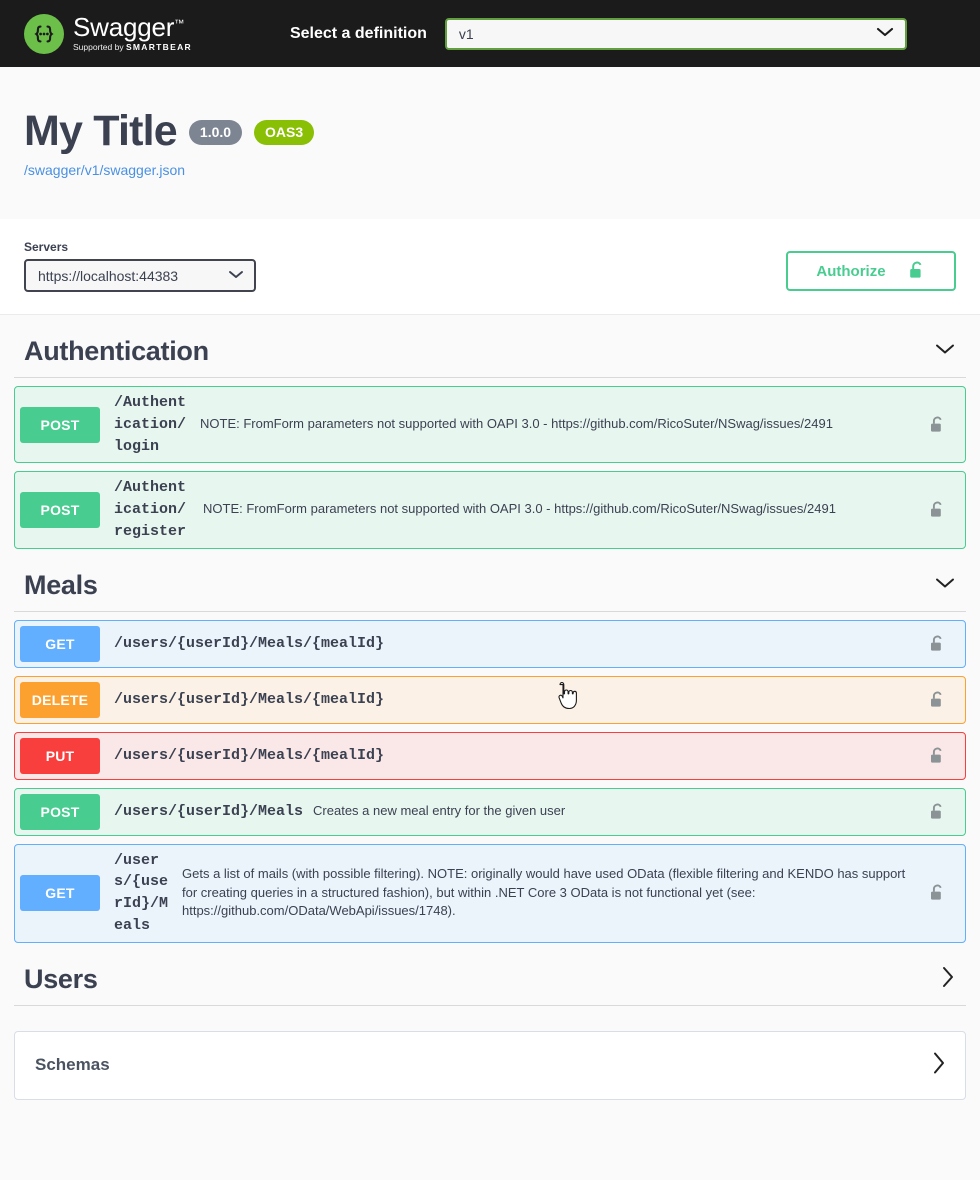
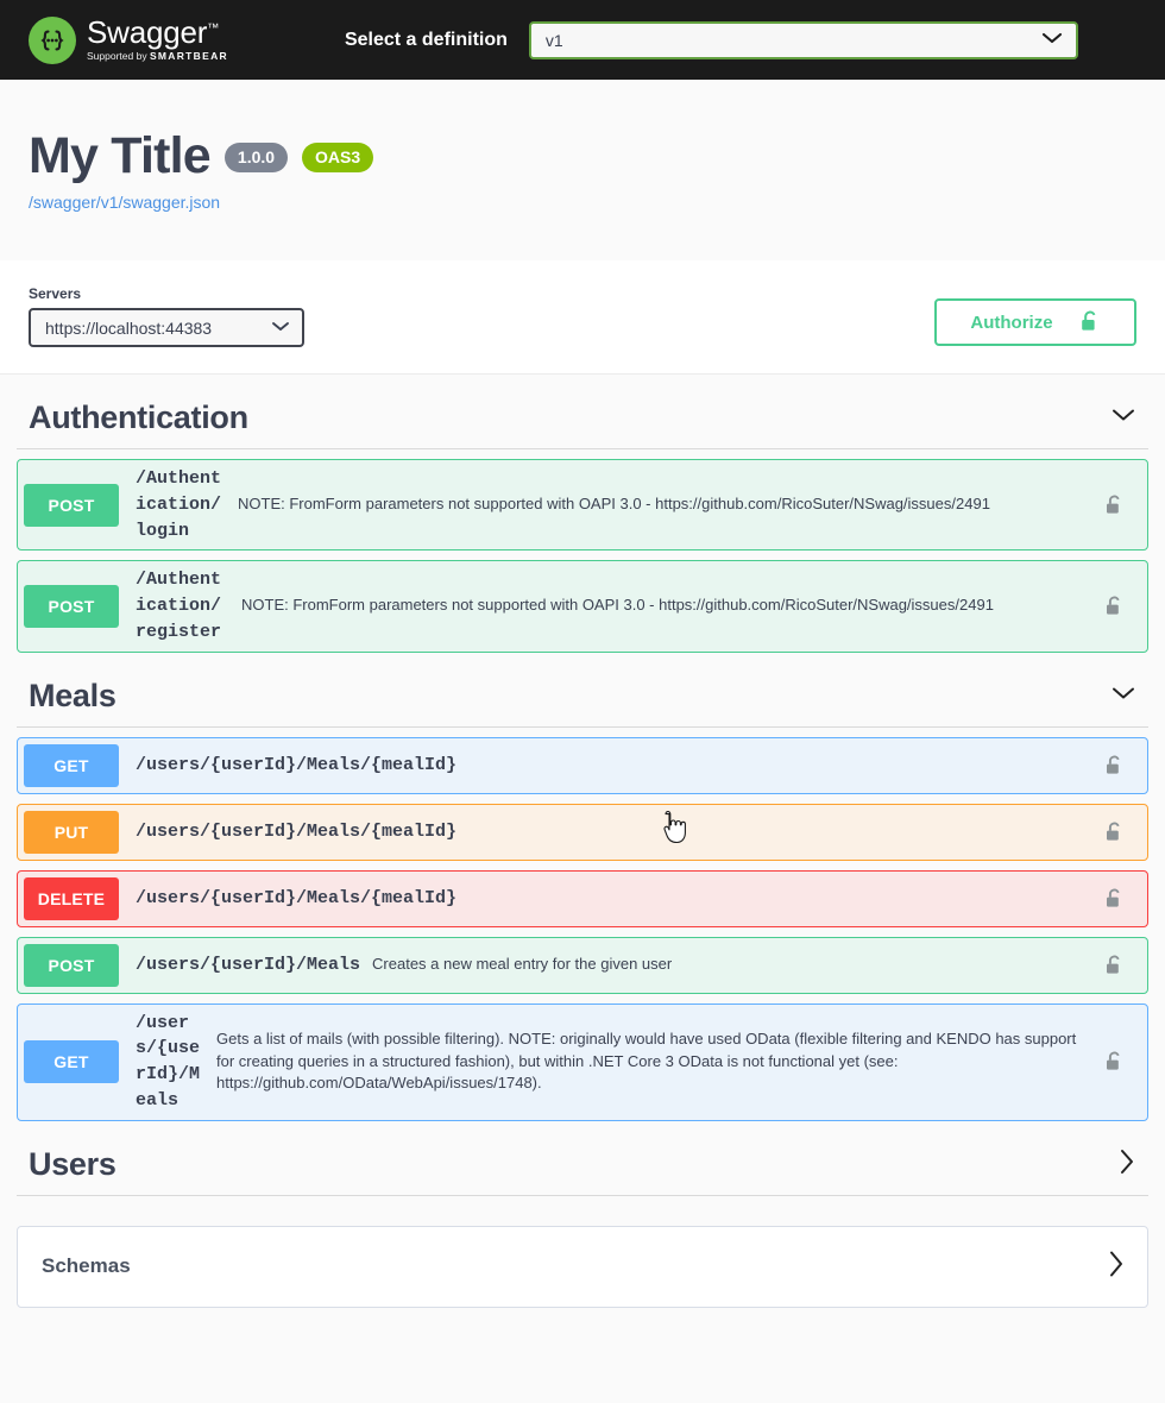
  Swagger™
  Supported by SMARTBEAR
  Select a definition
  v1
  My Title
  1.0.0
  OAS3
  /swagger/v1/swagger.json
  Servers
  https://localhost:44383
  Authorize
  Authentication
  POST
  /Authentication/login
  NOTE: FromForm parameters not supported with OAPI 3.0 - https://github.com/RicoSuter/NSwag/issues/2491
  POST
  /Authentication/register
  NOTE: FromForm parameters not supported with OAPI 3.0 - https://github.com/RicoSuter/NSwag/issues/2491
  Meals
  GET
  /users/{userId}/Meals/{mealId}
- DELETE
+ PUT
  /users/{userId}/Meals/{mealId}
- PUT
+ DELETE
  /users/{userId}/Meals/{mealId}
  POST
  /users/{userId}/Meals
  Creates a new meal entry for the given user
  GET
  /users/{userId}/Meals
  Gets a list of mails (with possible filtering). NOTE: originally would have used OData (flexible filtering and KENDO has support for creating queries in a structured fashion), but within .NET Core 3 OData is not functional yet (see: https://github.com/OData/WebApi/issues/1748).
  Users
  Schemas
